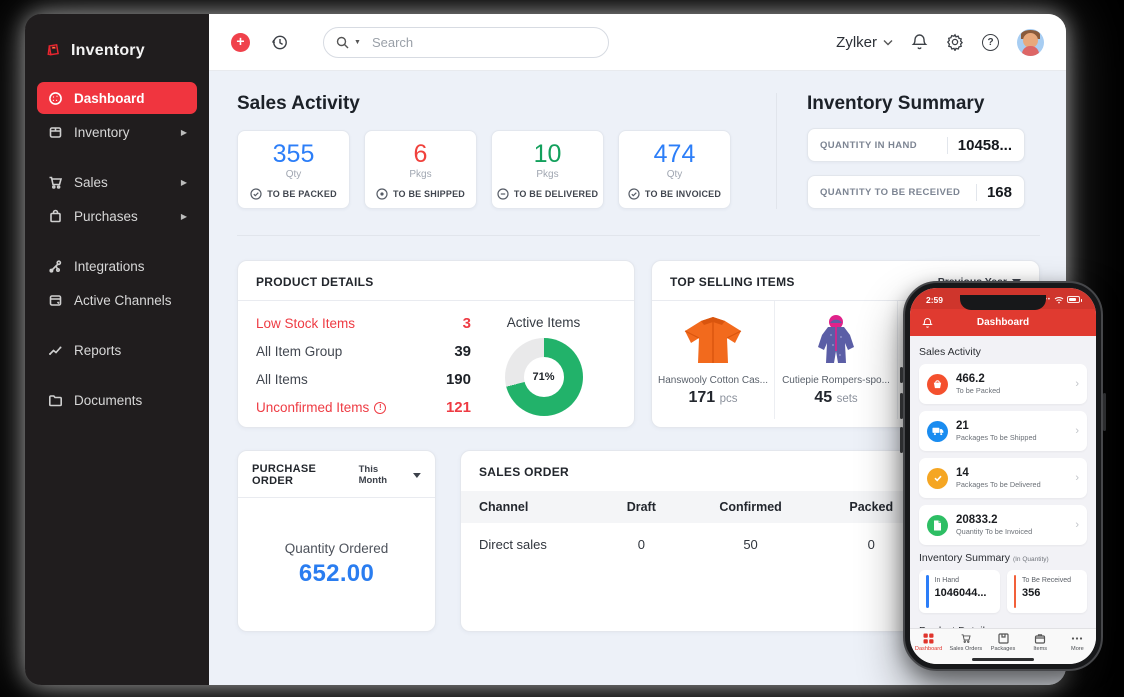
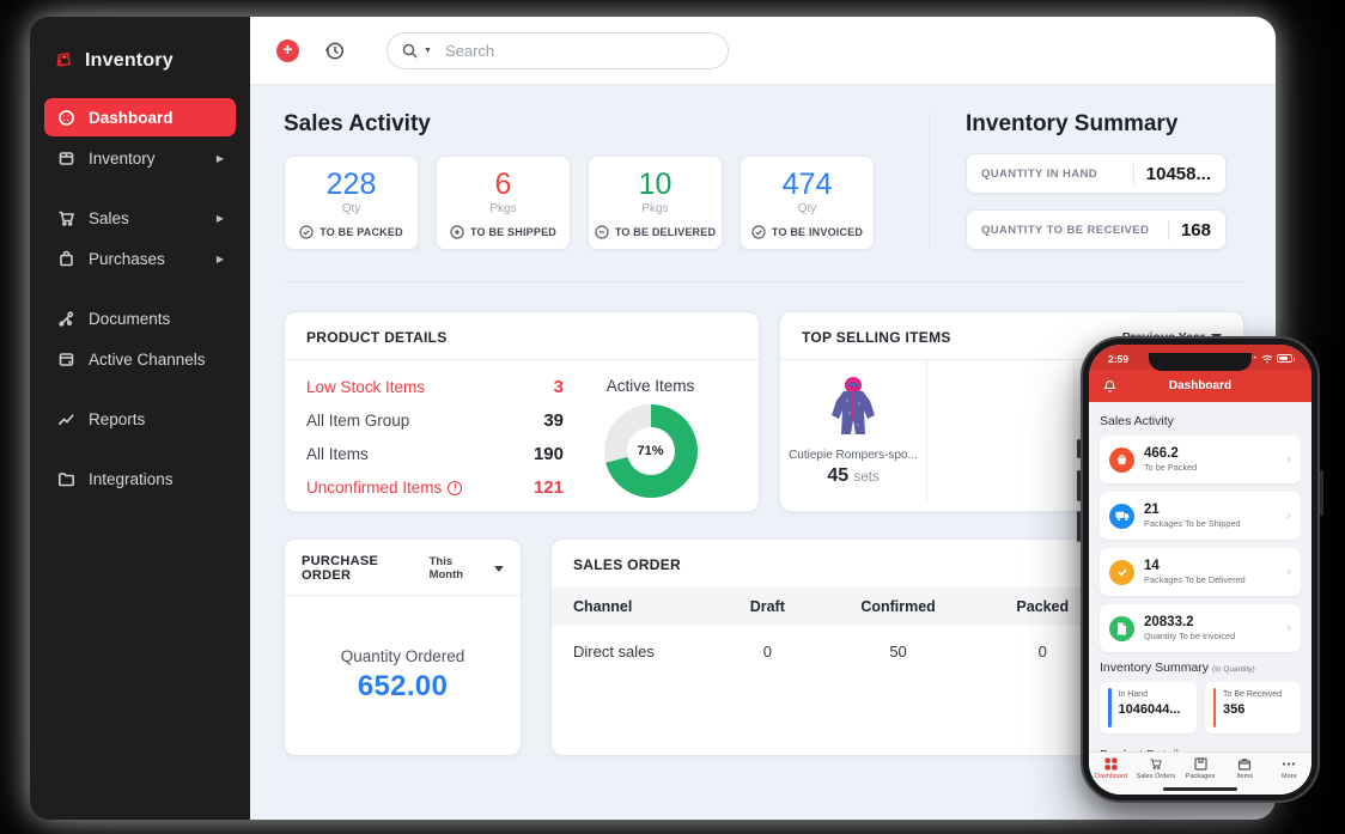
  Inventory
  Dashboard
  Inventory
  ▶
  Sales
  ▶
  Purchases
  ▶
- Integrations
+ Documents
  Active Channels
  Reports
- Documents
+ Integrations
  +
  Search
- Zylker
- ?
  Sales Activity
- 355
+ 228
  Qty
  TO BE PACKED
  6
  Pkgs
  TO BE SHIPPED
  10
  Pkgs
  TO BE DELIVERED
  474
  Qty
  TO BE INVOICED
  Inventory Summary
  QUANTITY IN HAND
  10458...
  QUANTITY TO BE RECEIVED
  168
  PRODUCT DETAILS
  Low Stock Items
  3
  All Item Group
  39
  All Items
  190
  Unconfirmed Items
  !
  121
  Active Items
  71%
  TOP SELLING ITEMS
- Hanswooly Cotton Cas...
- 171 pcs
  Cutiepie Rompers-spo...
  45 sets
  PURCHASE ORDER
  This Month
  Quantity Ordered
  652.00
  SALES ORDER
  Channel	Draft	Confirmed	Packed
  Direct sales	0	50	0
  2:59
  Dashboard
  Sales Activity
  466.2
  To be Packed
  ›
  21
  Packages To be Shipped
  ›
  14
  Packages To be Delivered
  ›
  20833.2
  Quantity To be Invoiced
  ›
  1046044...
  356
